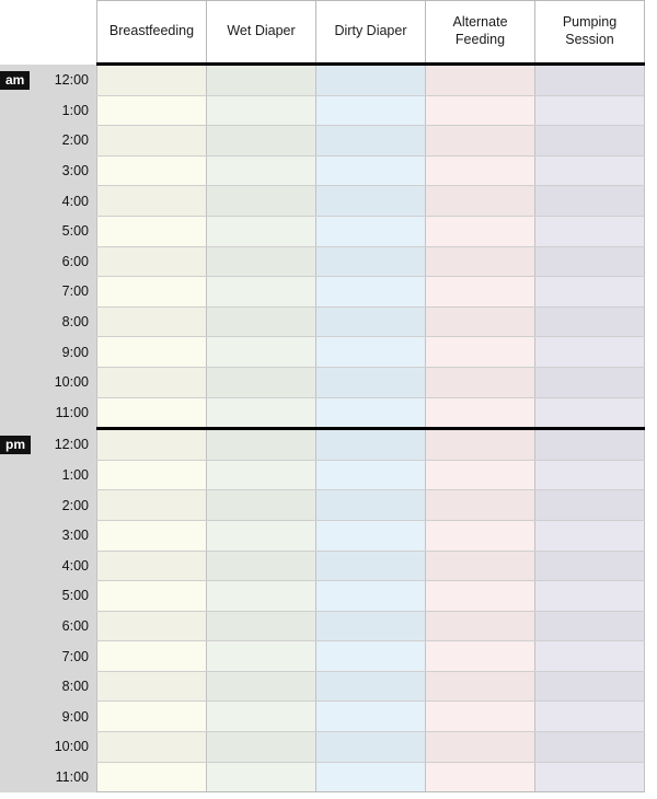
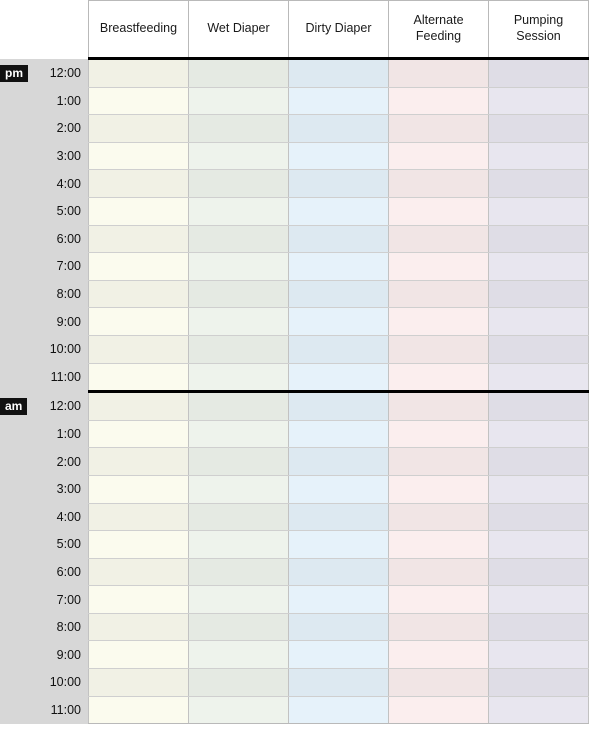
  		Breastfeeding	Wet Diaper	Dirty Diaper	Alternate Feeding	Pumping Session
- am	12:00
+ pm	12:00
  	1:00
  	2:00
  	3:00
  	4:00
  	5:00
  	6:00
  	7:00
  	8:00
  	9:00
  	10:00
  	11:00
- pm	12:00
+ am	12:00
  	1:00
  	2:00
  	3:00
  	4:00
  	5:00
  	6:00
  	7:00
  	8:00
  	9:00
  	10:00
  	11:00
